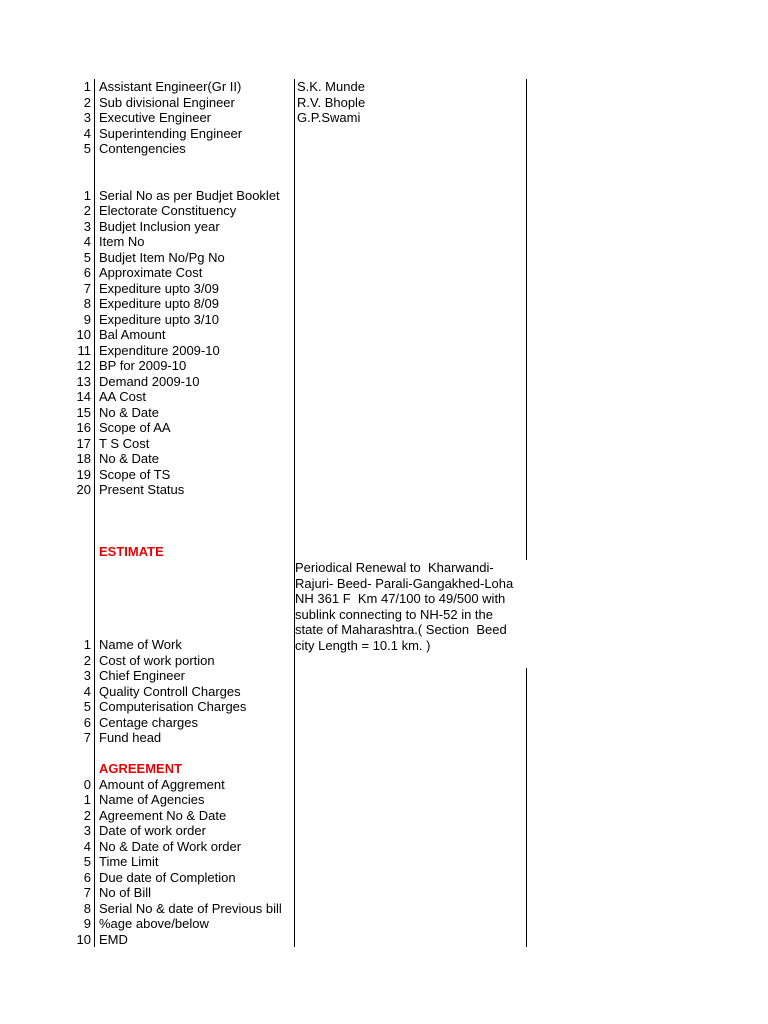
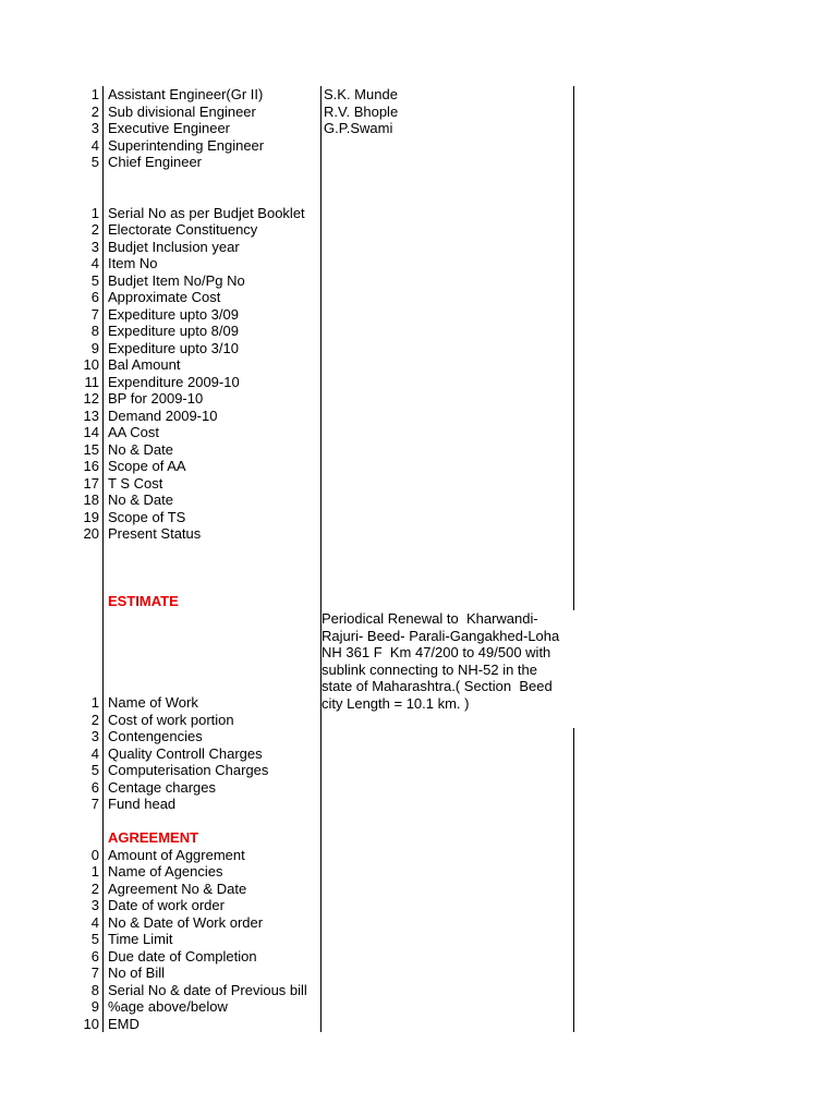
  1
  Assistant Engineer(Gr II)
  S.K. Munde
  2
  Sub divisional Engineer
  R.V. Bhople
  3
  Executive Engineer
  G.P.Swami
  4
  Superintending Engineer
  5
- Contengencies
+ Chief Engineer
  1
  Serial No as per Budjet Booklet
  2
  Electorate Constituency
  3
  Budjet Inclusion year
  4
  Item No
  5
  Budjet Item No/Pg No
  6
  Approximate Cost
  7
  Expediture upto 3/09
  8
  Expediture upto 8/09
  9
  Expediture upto 3/10
  10
  Bal Amount
  11
  Expenditure 2009-10
  12
  BP for 2009-10
  13
  Demand 2009-10
  14
  AA Cost
  15
  No & Date
  16
  Scope of AA
  17
  T S Cost
  18
  No & Date
  19
  Scope of TS
  20
  Present Status
  ESTIMATE
  1
  Name of Work
  2
  Cost of work portion
  3
- Chief Engineer
+ Contengencies
  4
  Quality Controll Charges
  5
  Computerisation Charges
  6
  Centage charges
  7
  Fund head
  AGREEMENT
  0
  Amount of Aggrement
  1
  Name of Agencies
  2
  Agreement No & Date
  3
  Date of work order
  4
  No & Date of Work order
  5
  Time Limit
  6
  Due date of Completion
  7
  No of Bill
  8
  Serial No & date of Previous bill
  9
  %age above/below
  10
  EMD
- Periodical Renewal to Kharwandi-Rajuri- Beed- Parali-Gangakhed-Loha NH 361 F Km 47/100 to 49/500 with sublink connecting to NH-52 in the state of Maharashtra.( Section Beed city Length = 10.1 km. )
+ Periodical Renewal to Kharwandi-Rajuri- Beed- Parali-Gangakhed-Loha NH 361 F Km 47/200 to 49/500 with sublink connecting to NH-52 in the state of Maharashtra.( Section Beed city Length = 10.1 km. )
